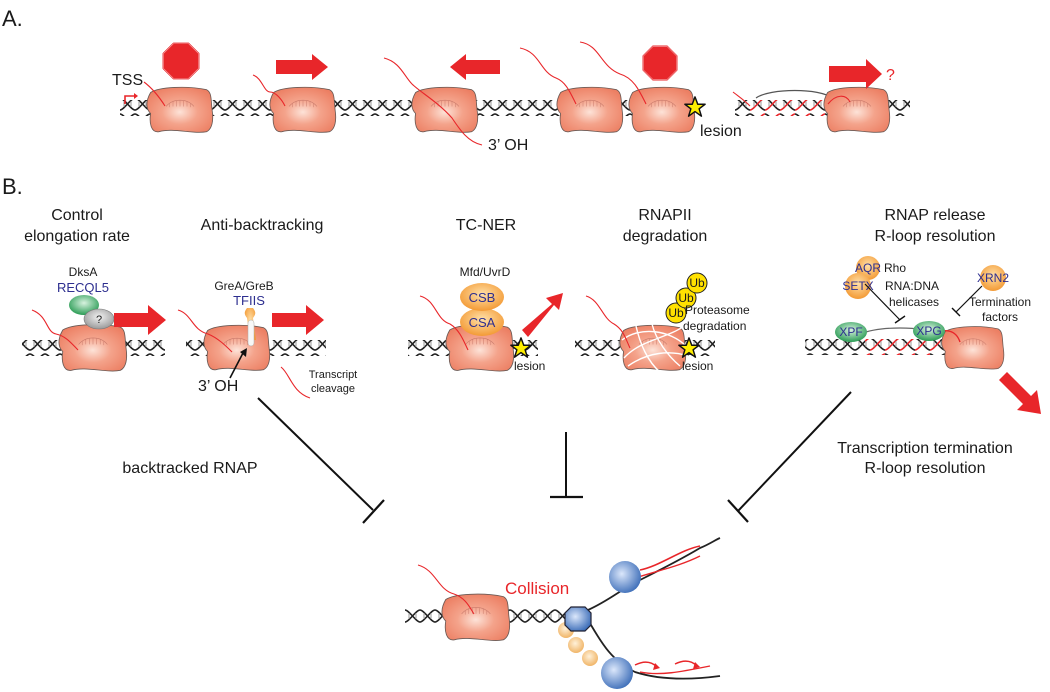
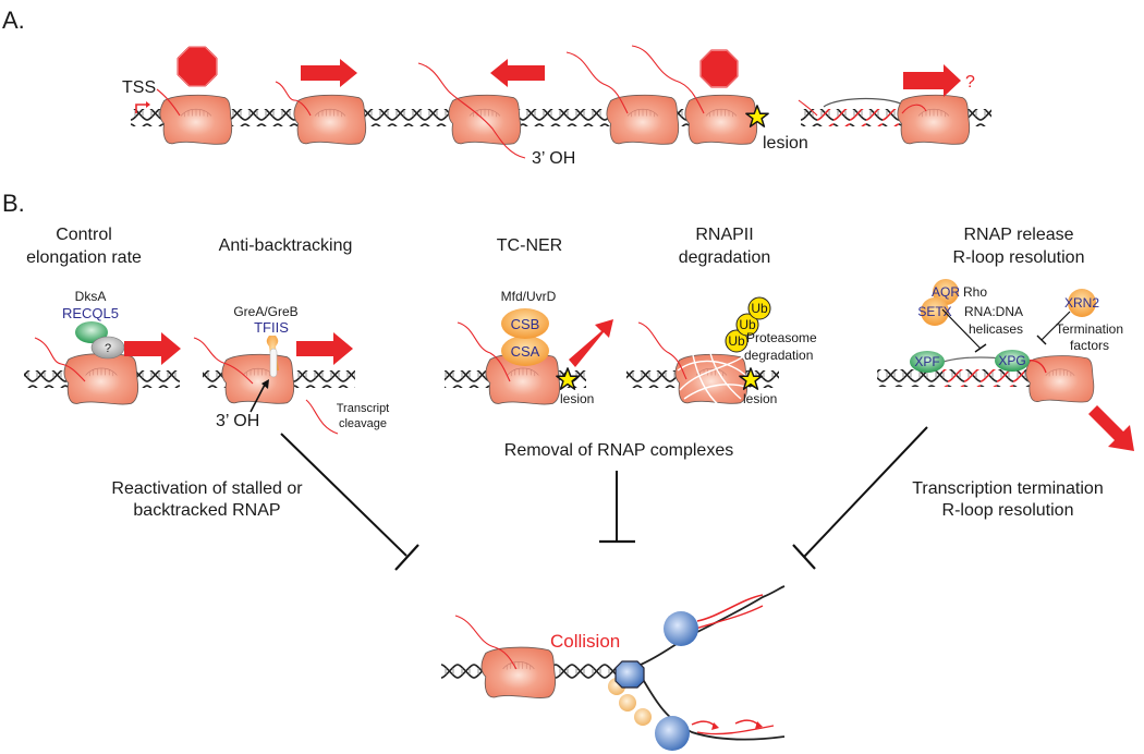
  A.
  TSS
  3’ OH
  lesion
  ?
  B.
  Control
  elongation rate
  DksA
  RECQL5
  ?
  Anti-backtracking
  GreA/GreB
  TFIIS
  3’ OH
  Transcript
  cleavage
  TC-NER
  Mfd/UvrD
  CSB
  CSA
  lesion
  RNAPII
  degradation
  Ub
  Ub
  Ub
  Proteasome
  degradation
  lesion
  RNAP release
  R-loop resolution
  XPF
  XPG
  AQR
  SETX
  Rho
  RNA:DNA
  helicases
  XRN2
  Termination
  factors
+ Removal of RNAP complexes
+ Reactivation of stalled or
  backtracked RNAP
  Transcription termination
  R-loop resolution
  Collision
